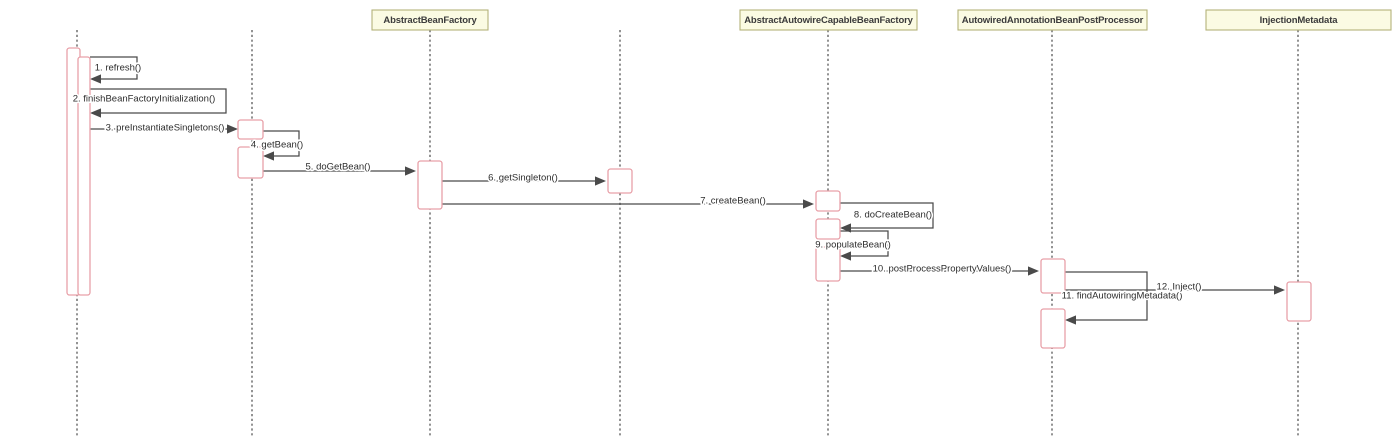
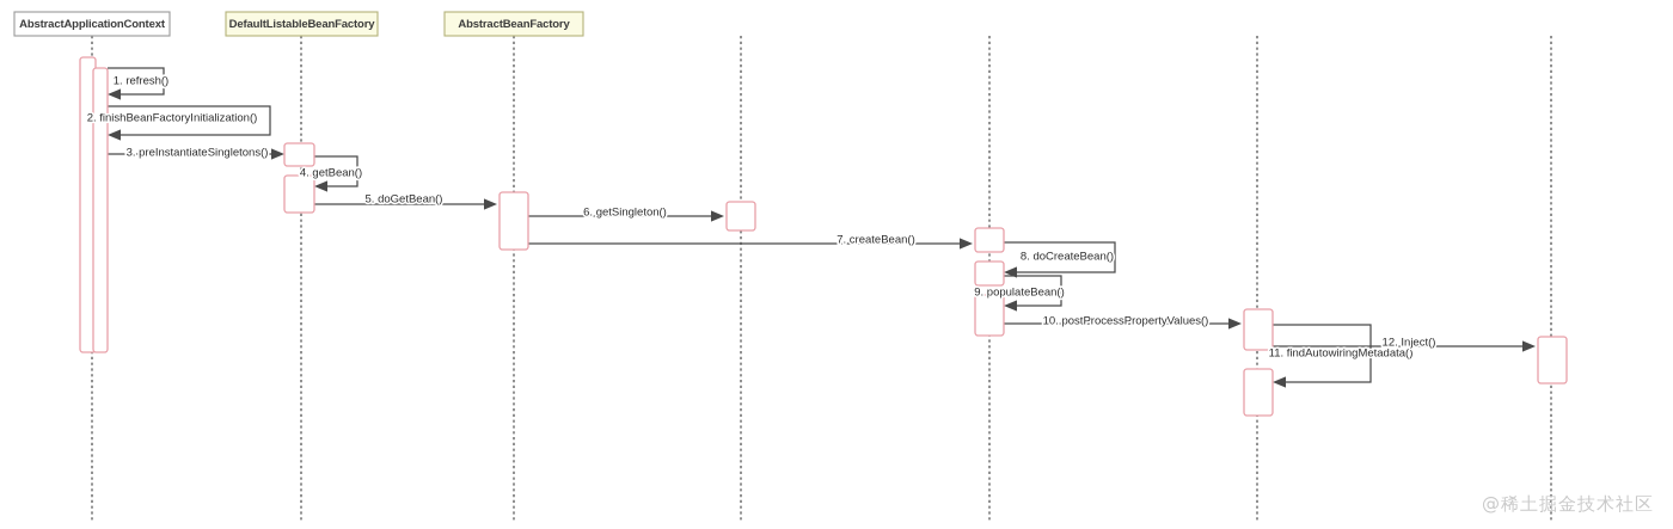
+ AbstractApplicationContext
+ DefaultListableBeanFactory
  AbstractBeanFactory
- AbstractAutowireCapableBeanFactory
- AutowiredAnnotationBeanPostProcessor
- InjectionMetadata
  1. refresh()
  2. finishBeanFactoryInitialization()
  3. preInstantiateSingletons()
  4. getBean()
  5. doGetBean()
  6. getSingleton()
  7. createBean()
  8. doCreateBean()
  9. populateBean()
  10. postProcessPropertyValues()
  11. findAutowiringMetadata()
  12. Inject()
+ @稀土掘金技术社区
